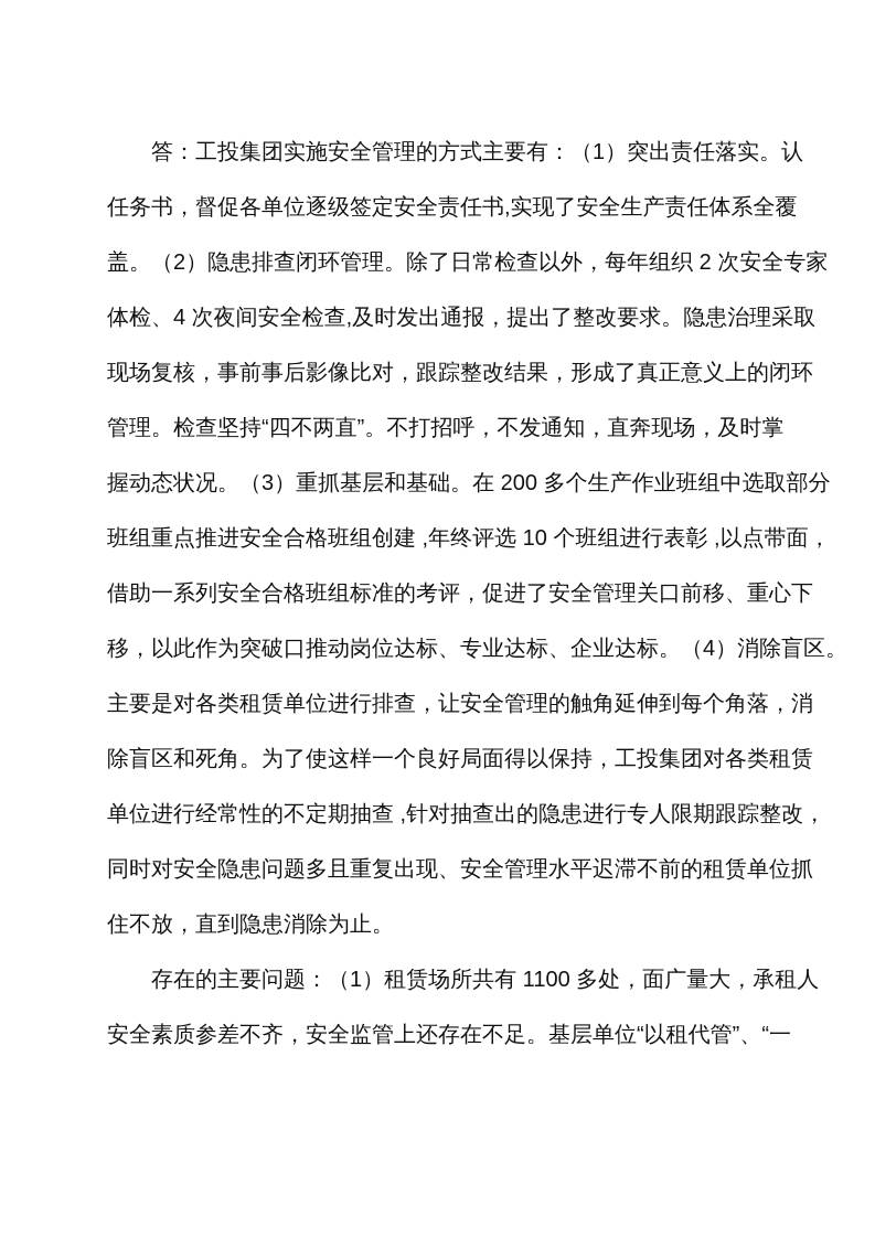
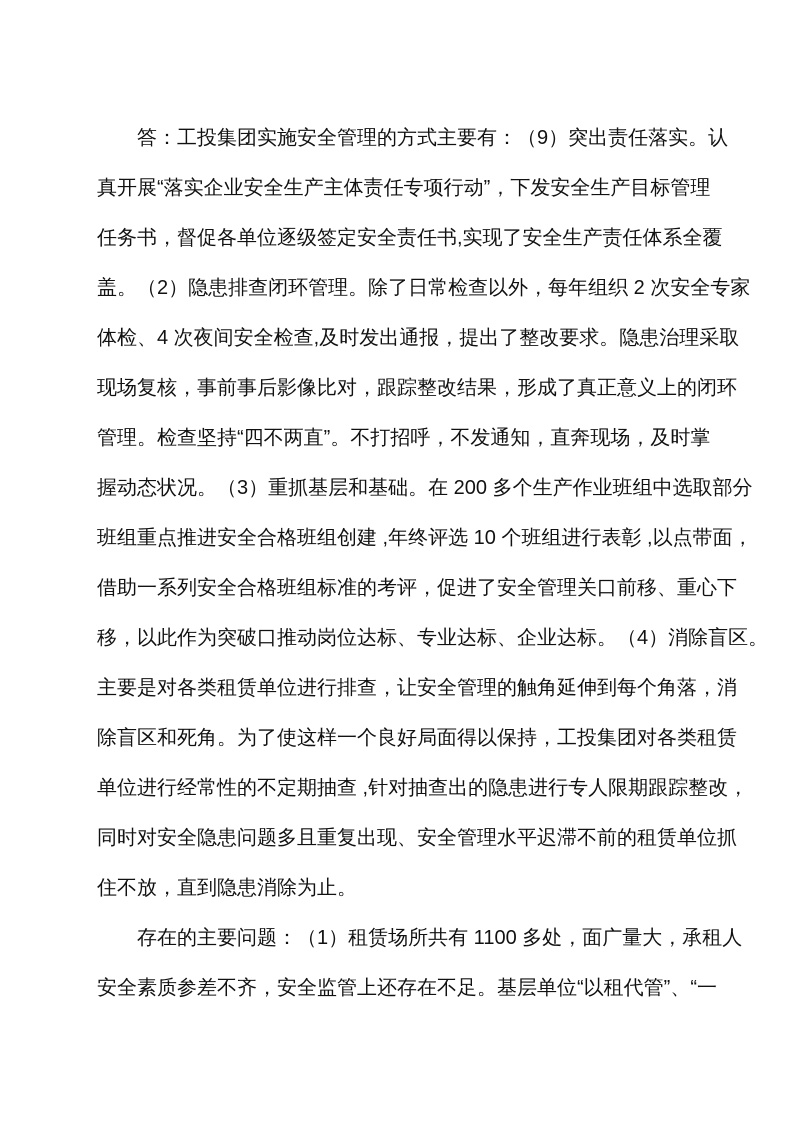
- 答：工投集团实施安全管理的方式主要有：（1）突出责任落实。认
+ 答：工投集团实施安全管理的方式主要有：（9）突出责任落实。认
+ 真开展“落实企业安全生产主体责任专项行动”，下发安全生产目标管理
  任务书，督促各单位逐级签定安全责任书,实现了安全生产责任体系全覆
  盖。（2）隐患排查闭环管理。除了日常检查以外，每年组织 2 次安全专家
  体检、4 次夜间安全检查,及时发出通报，提出了整改要求。隐患治理采取
  现场复核，事前事后影像比对，跟踪整改结果，形成了真正意义上的闭环
  管理。检查坚持“四不两直”。不打招呼，不发通知，直奔现场，及时掌
  握动态状况。（3）重抓基层和基础。在 200 多个生产作业班组中选取部分
  班组重点推进安全合格班组创建 ,年终评选 10 个班组进行表彰 ,以点带面，
  借助一系列安全合格班组标准的考评，促进了安全管理关口前移、重心下
  移，以此作为突破口推动岗位达标、专业达标、企业达标。（4）消除盲区。
  主要是对各类租赁单位进行排查，让安全管理的触角延伸到每个角落，消
  除盲区和死角。为了使这样一个良好局面得以保持，工投集团对各类租赁
  单位进行经常性的不定期抽查 ,针对抽查出的隐患进行专人限期跟踪整改，
  同时对安全隐患问题多且重复出现、安全管理水平迟滞不前的租赁单位抓
  住不放，直到隐患消除为止。
  存在的主要问题：（1）租赁场所共有 1100 多处，面广量大，承租人
  安全素质参差不齐，安全监管上还存在不足。基层单位“以租代管”、“一
